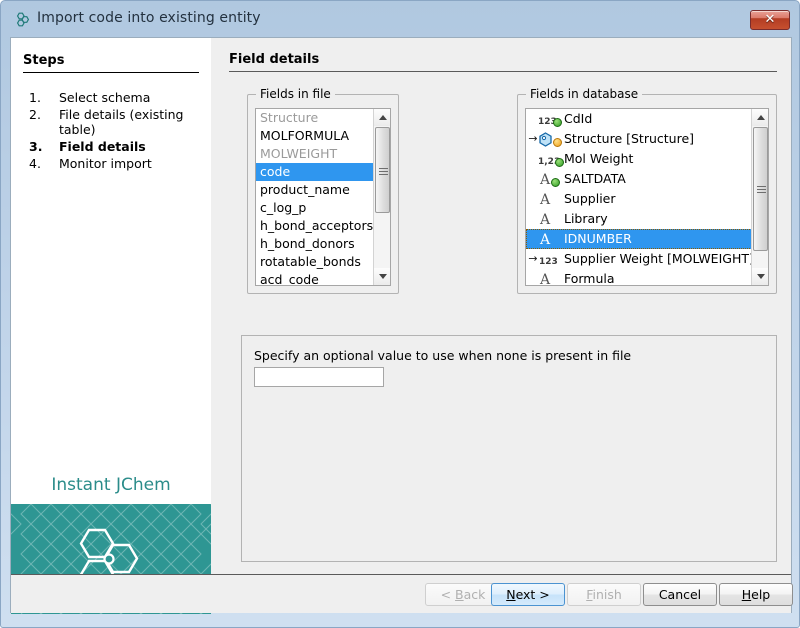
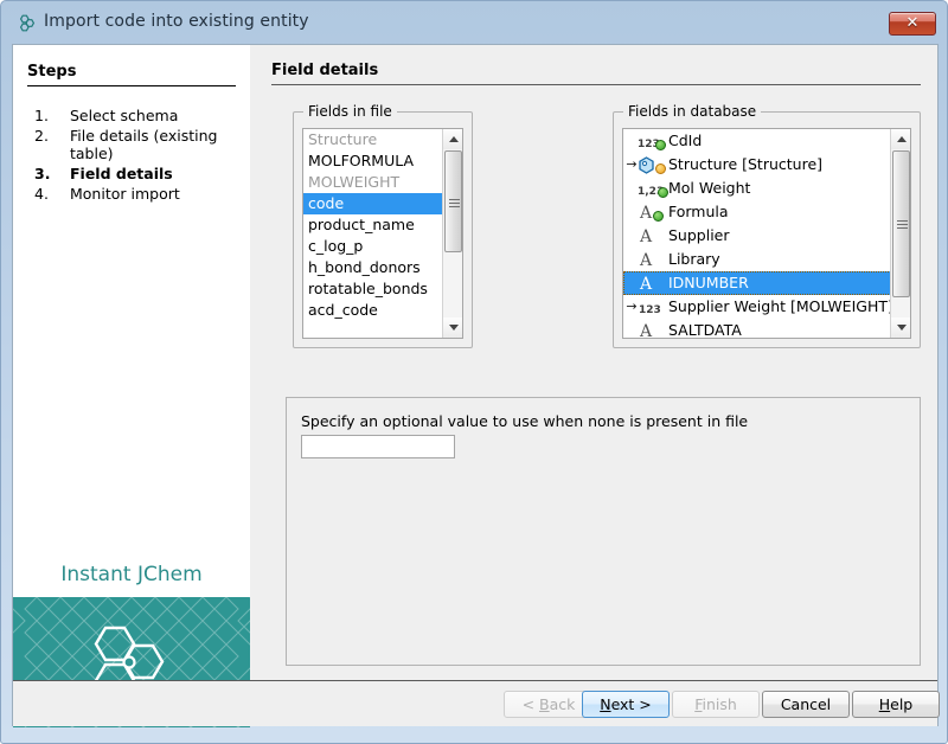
  Import code into existing entity
  ✕
  Steps
  1.
  Select schema
  2.
  File details (existing table)
  3.
  Field details
  4.
  Monitor import
  Instant JChem
  Field details
  Fields in file
  Structure
  MOLFORMULA
  MOLWEIGHT
  code
  product_name
  c_log_p
- h_bond_acceptors
  h_bond_donors
  rotatable_bonds
  acd_code
  Fields in database
  CdId
  →
  Structure [Structure]
  1,2
  Mol Weight
  A
- SALTDATA
+ Formula
  A
  Supplier
  A
  Library
  A
  IDNUMBER
  →
  123
  Supplier Weight [MOLWEIGHT
  A
- Formula
+ SALTDATA
  Specify an optional value to use when none is present in file
  < Back
  Next >
  Finish
  Cancel
  Help
